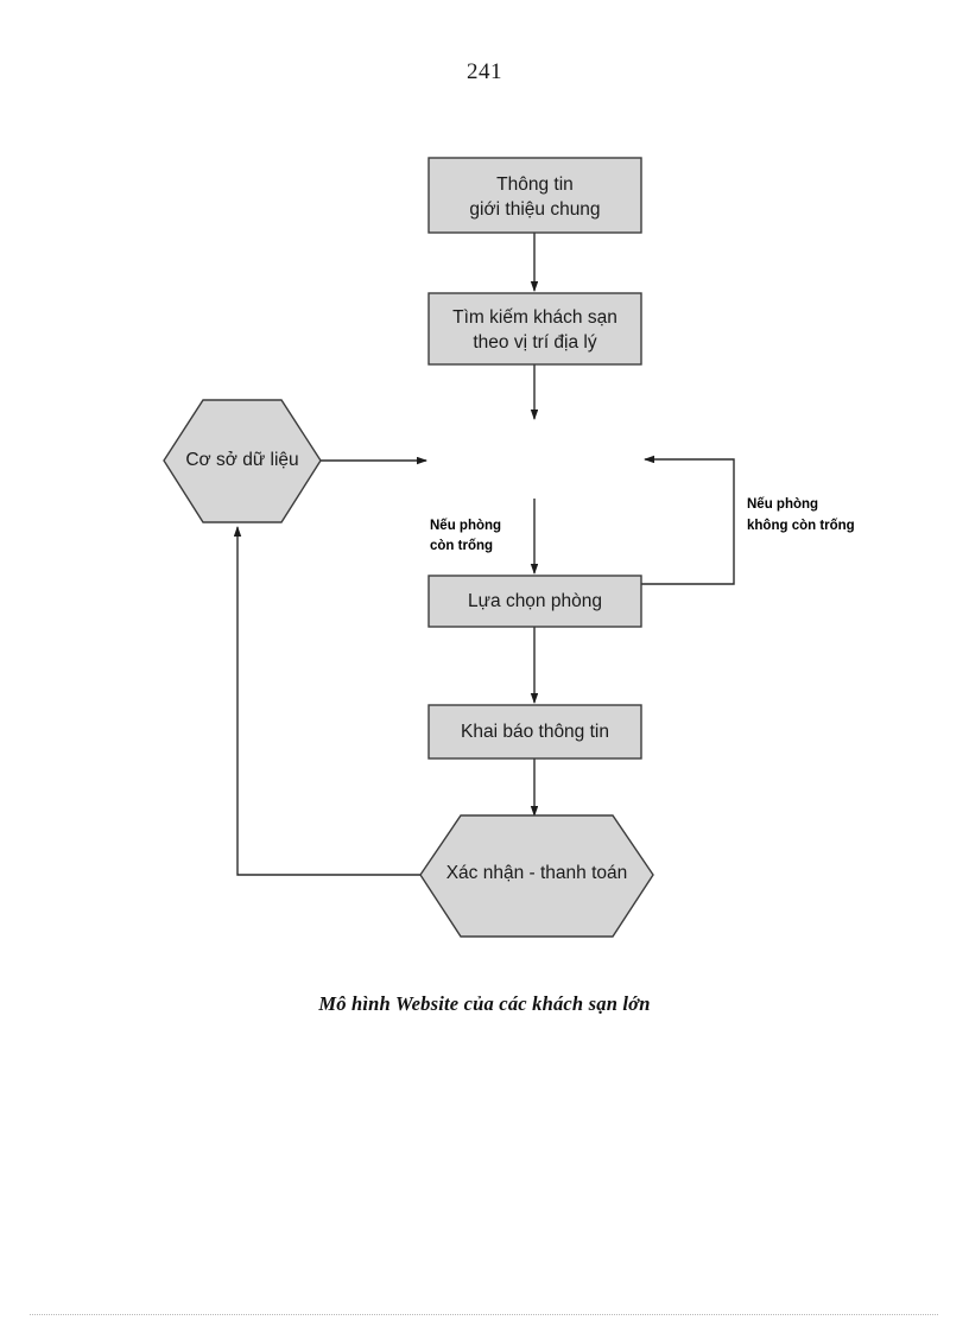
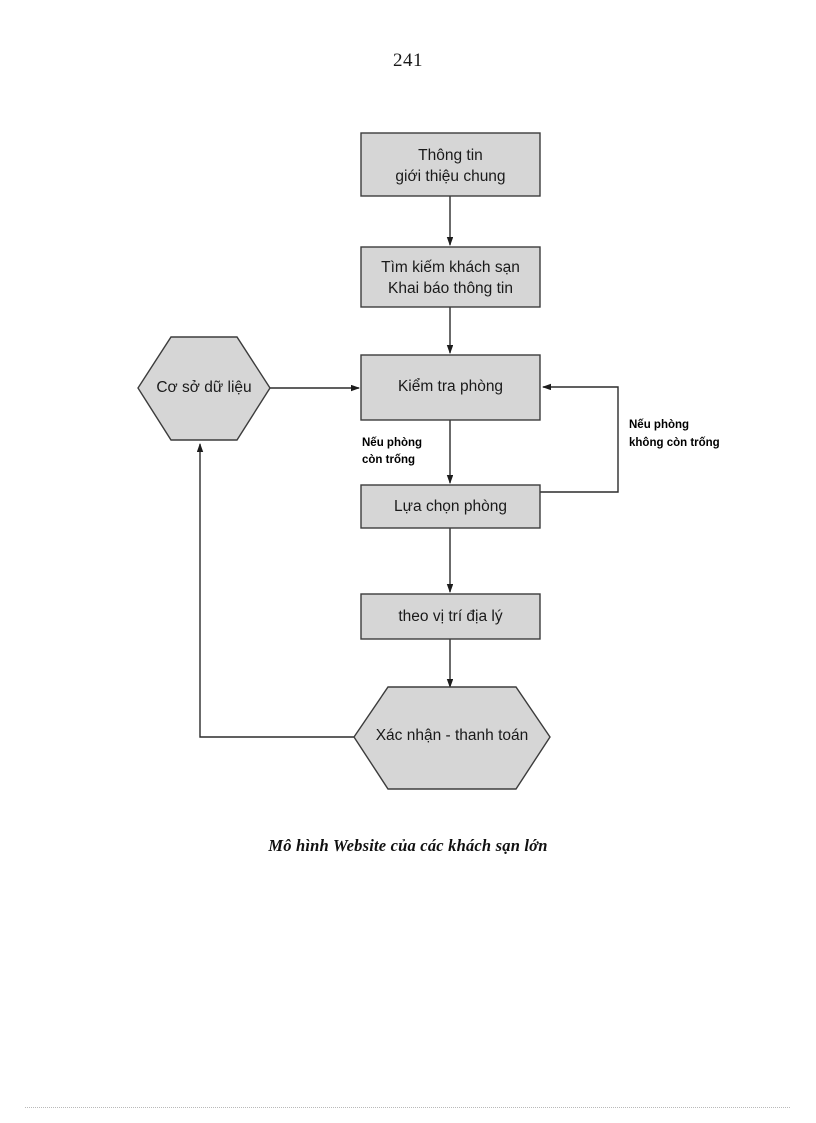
  241
  Thông tin
  giới thiệu chung
  Tìm kiếm khách sạn
- theo vị trí địa lý
+ Khai báo thông tin
  Cơ sở dữ liệu
+ Kiểm tra phòng
  Lựa chọn phòng
- Khai báo thông tin
+ theo vị trí địa lý
  Xác nhận - thanh toán
  Nếu phòng
  còn trống
  Nếu phòng
  không còn trống
  Mô hình Website của các khách sạn lớn
